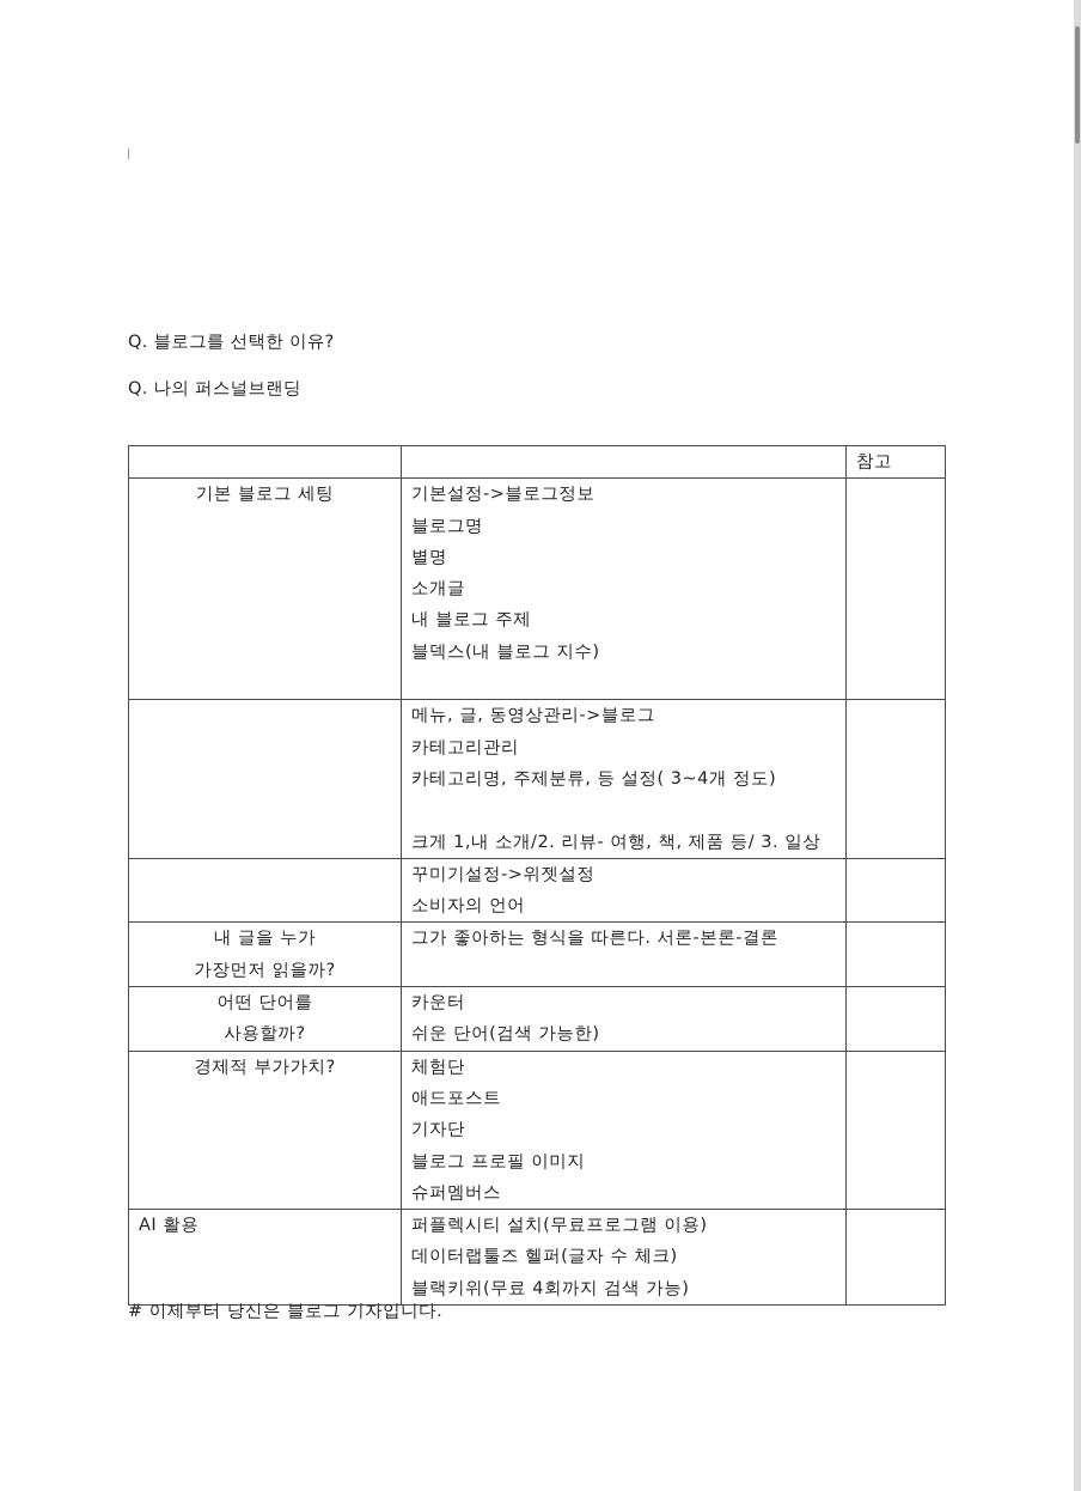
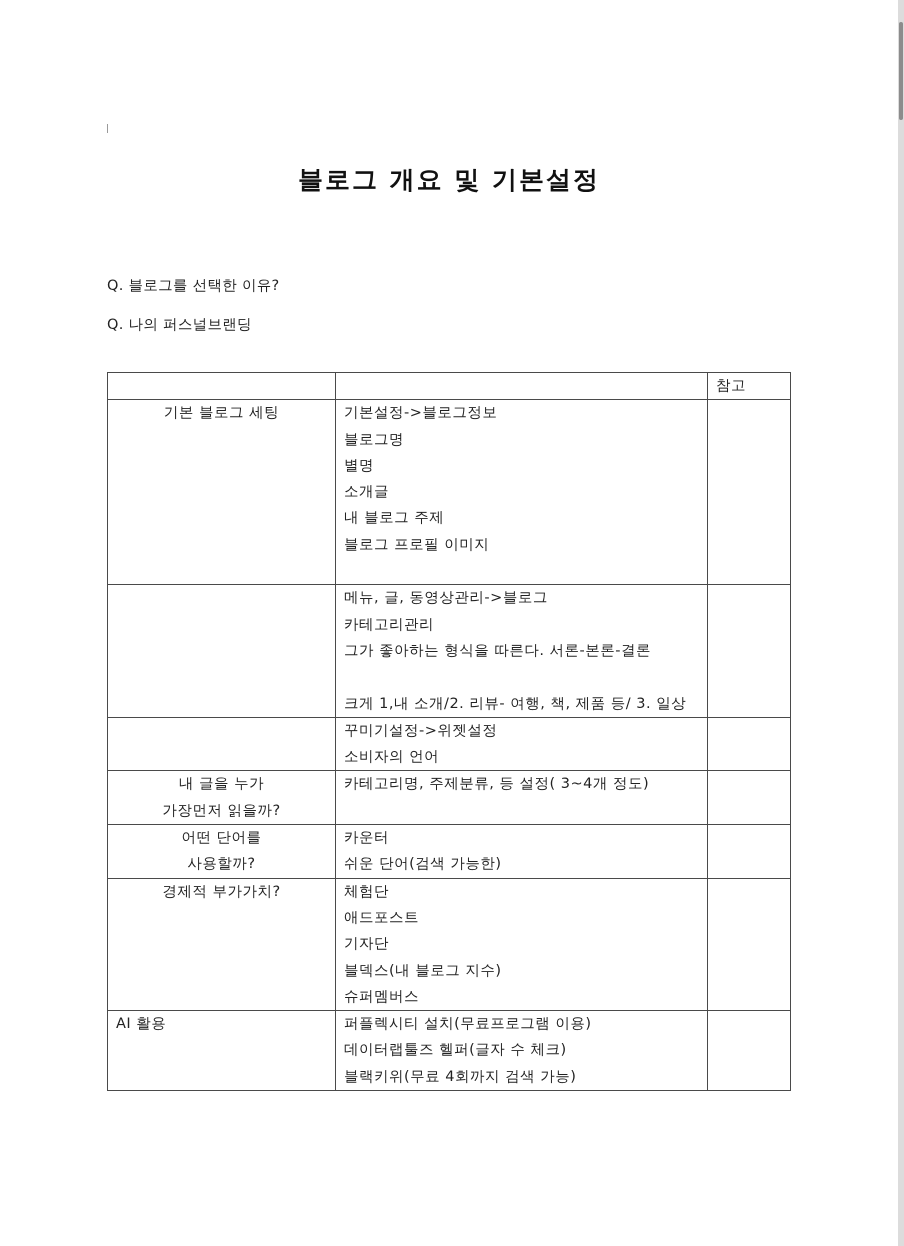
+ 블로그 개요 및 기본설정
  Q. 블로그를 선택한 이유?
  Q. 나의 퍼스널브랜딩
  		참고
- 기본 블로그 세팅	기본설정->블로그정보 블로그명 별명 소개글 내 블로그 주제 블덱스(내 블로그 지수)
+ 기본 블로그 세팅	기본설정->블로그정보 블로그명 별명 소개글 내 블로그 주제 블로그 프로필 이미지
- 	메뉴, 글, 동영상관리->블로그 카테고리관리 카테고리명, 주제분류, 등 설정( 3~4개 정도) 크게 1,내 소개/2. 리뷰- 여행, 책, 제품 등/ 3. 일상
+ 	메뉴, 글, 동영상관리->블로그 카테고리관리 그가 좋아하는 형식을 따른다. 서론-본론-결론 크게 1,내 소개/2. 리뷰- 여행, 책, 제품 등/ 3. 일상
  	꾸미기설정->위젯설정 소비자의 언어
- 내 글을 누가 가장먼저 읽을까?	그가 좋아하는 형식을 따른다. 서론-본론-결론
+ 내 글을 누가 가장먼저 읽을까?	카테고리명, 주제분류, 등 설정( 3~4개 정도)
  어떤 단어를 사용할까?	카운터 쉬운 단어(검색 가능한)
- 경제적 부가가치?	체험단 애드포스트 기자단 블로그 프로필 이미지 슈퍼멤버스
+ 경제적 부가가치?	체험단 애드포스트 기자단 블덱스(내 블로그 지수) 슈퍼멤버스
  AI 활용	퍼플렉시티 설치(무료프로그램 이용) 데이터랩툴즈 헬퍼(글자 수 체크) 블랙키위(무료 4회까지 검색 가능)
- # 이제부터 당신은 블로그 기자입니다.
